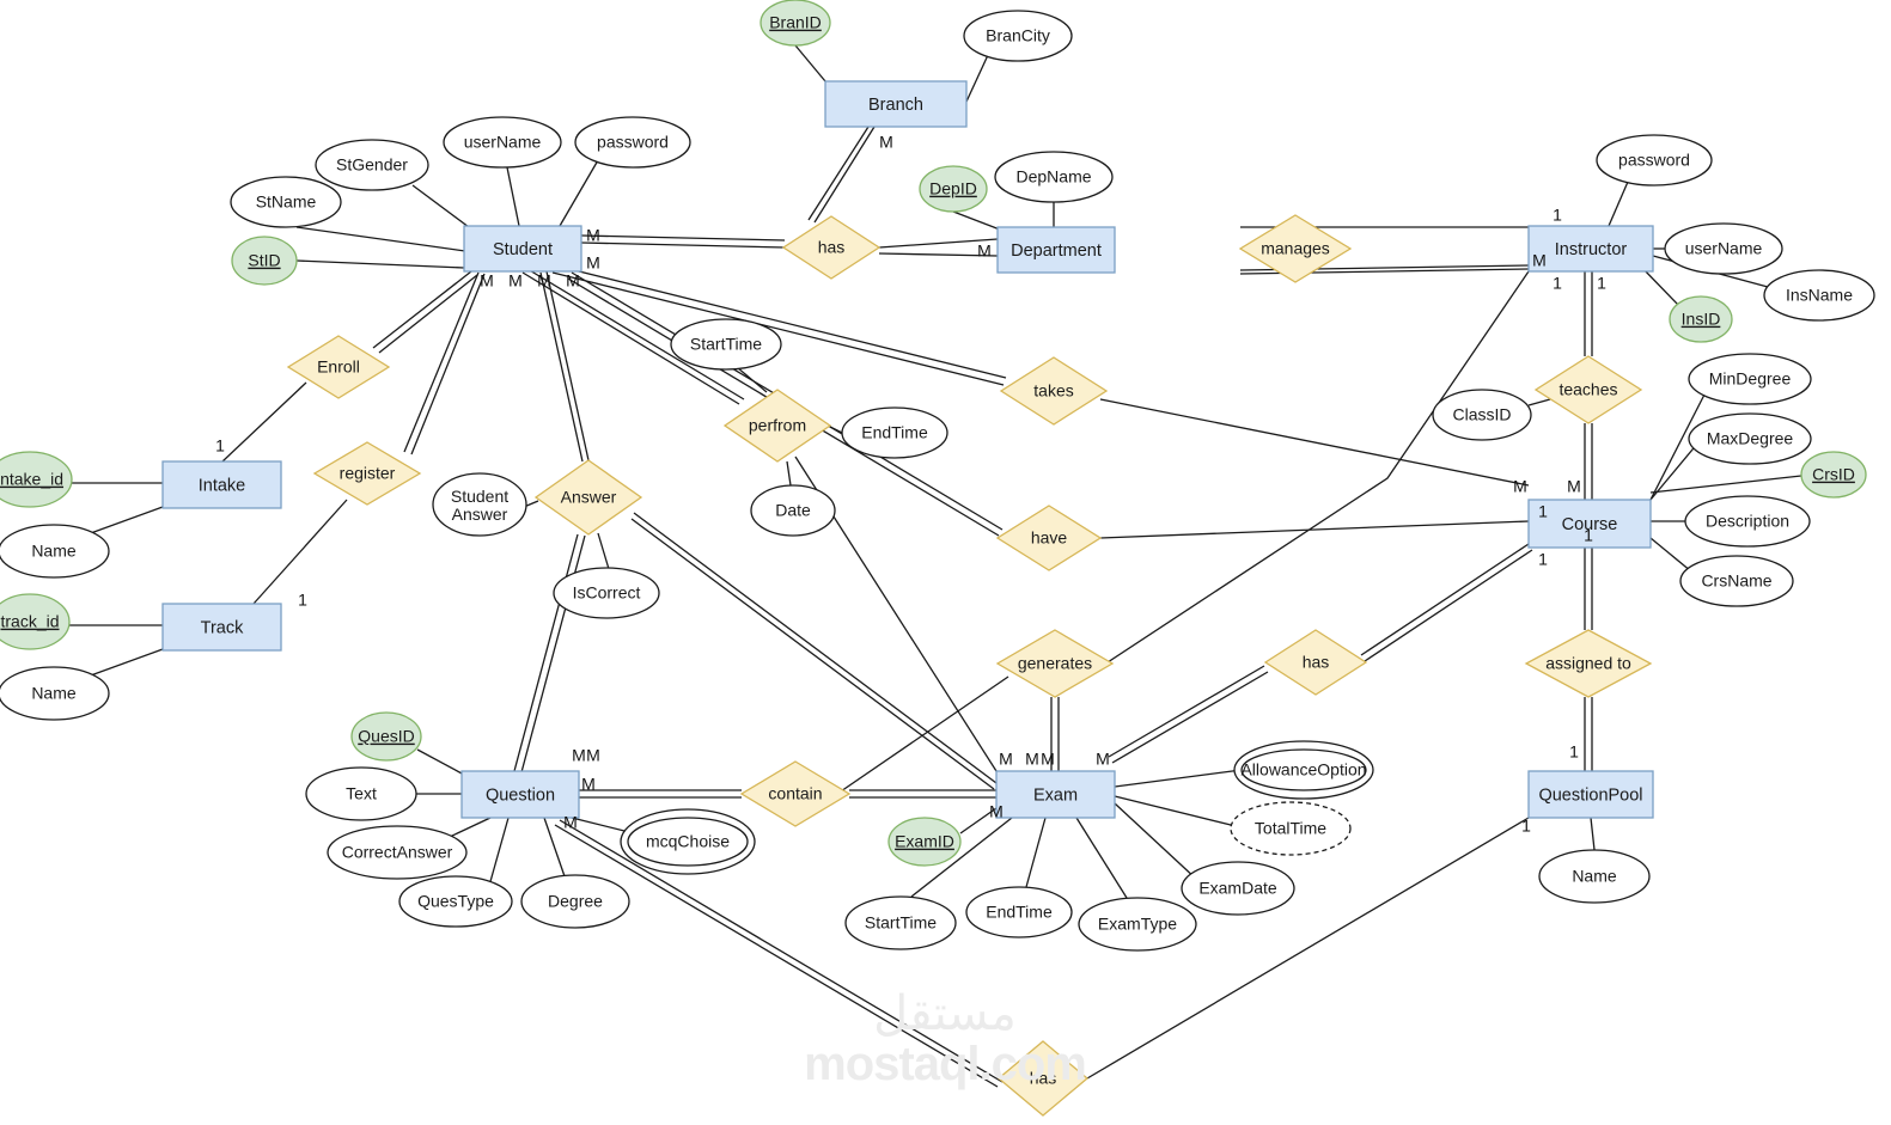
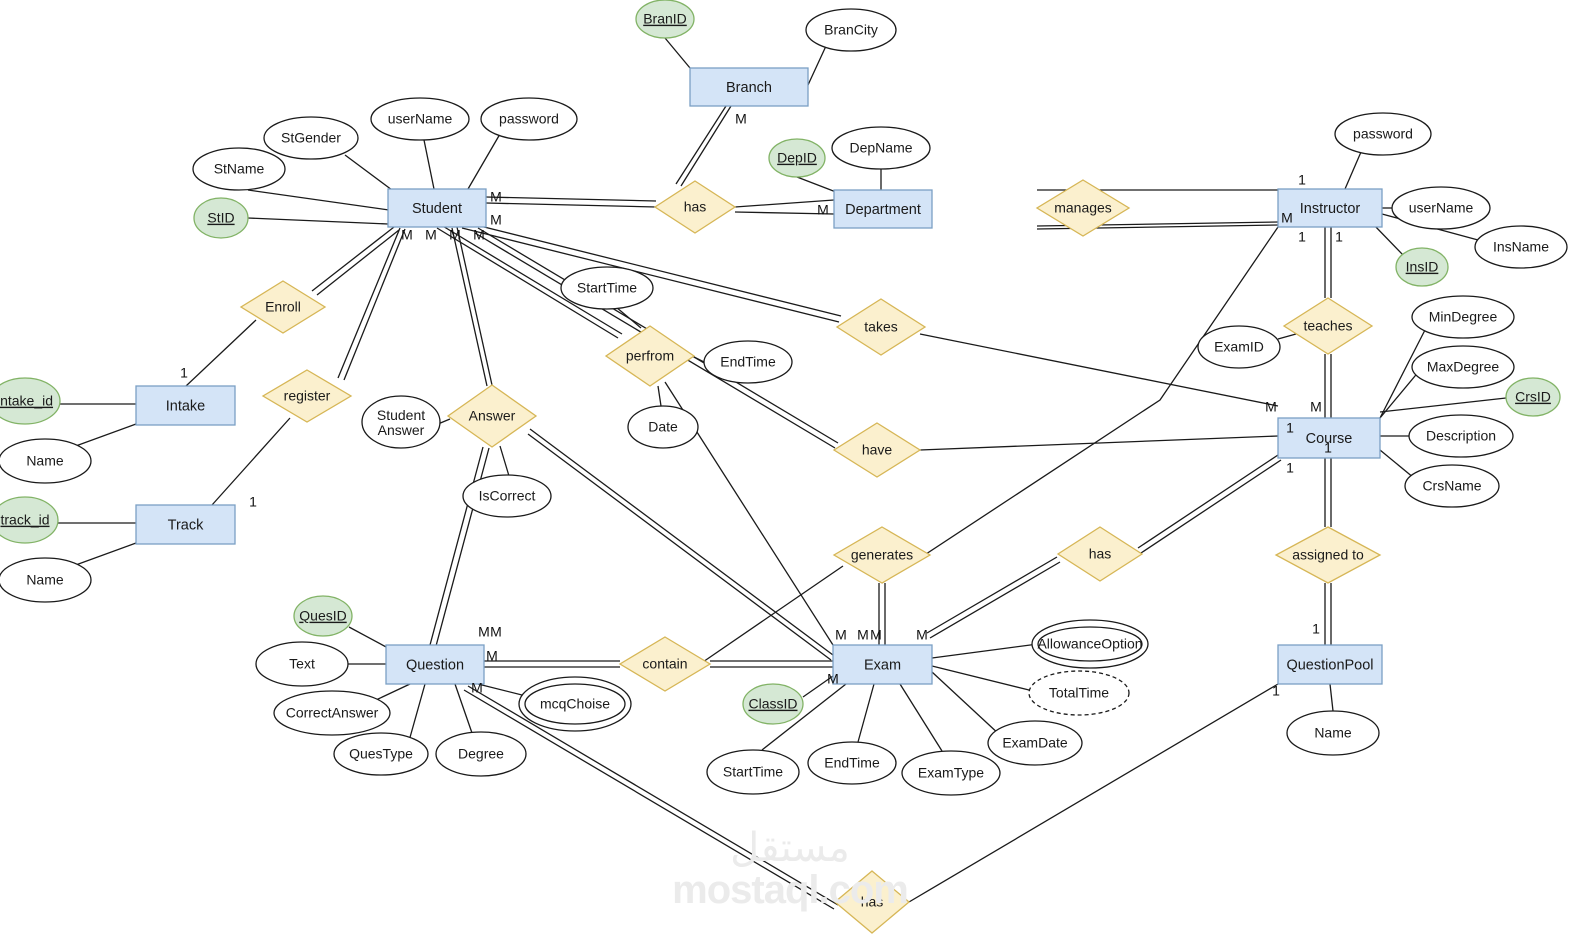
  Branch
  Department
  Student
  Instructor
  Course
  Intake
  Track
  Question
  Exam
  QuestionPool
  has
  manages
  Enroll
  register
  perfrom
  takes
  teaches
  Answer
  have
  generates
  has
  assigned to
  contain
  has
  BranID
  BranCity
  DepID
  DepName
  StName
  StGender
  userName
  password
  StID
  password
  userName
  InsName
  InsID
- ClassID
+ ExamID
  MinDegree
  MaxDegree
  CrsID
  Description
  CrsName
  ntake_id
  Name
  track_id
  Name
  StartTime
  EndTime
  Date
  Student Answer
  IsCorrect
  QuesID
  Text
  CorrectAnswer
  QuesType
  Degree
  mcqChoise
  AllowanceOption
  TotalTime
- ExamID
+ ClassID
  StartTime
  EndTime
  ExamType
  ExamDate
  Name
  M
  M
  M
  M
  M
  M
  M
  M
  1
  1
  1
  M
  1
  1
  M
  M
  1
  1
  1
  M
  M
  M
  M
  M
  M
  M
  M
  M
  1
  1
  mostaql.com
